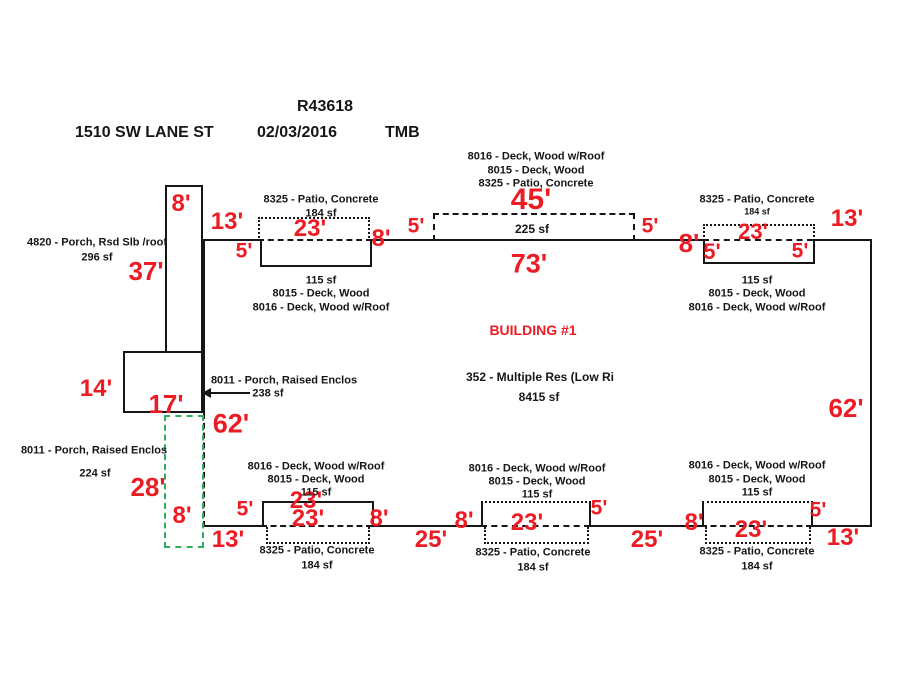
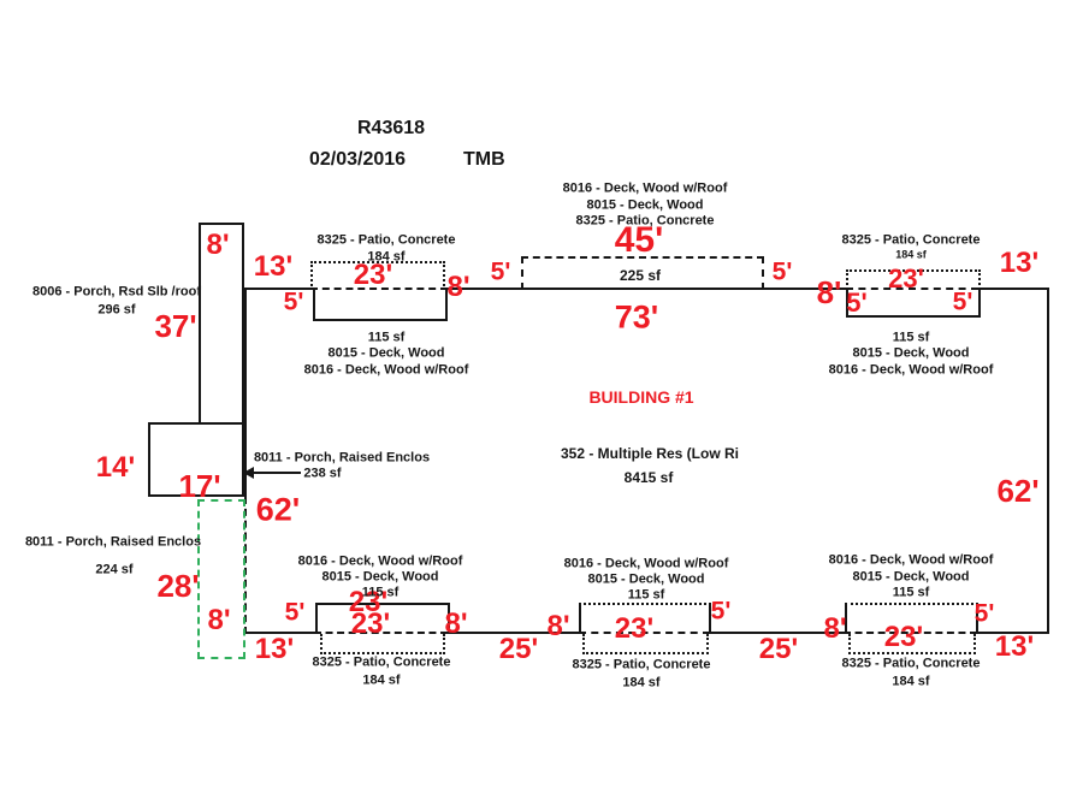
  R43618
- 1510 SW LANE ST
  02/03/2016
  TMB
  8'
  13'
  5'
  37'
  23'
  8'
  5'
  45'
  5'
  73'
  8'
  5'
  23'
  5'
  13'
  14'
  17'
  62'
  62'
  28'
  8'
  13'
  5'
  23'
  23'
  8'
  25'
  8'
  23'
  5'
  25'
  8'
  23'
  5'
  13'
  BUILDING #1
- 4820 - Porch, Rsd Slb /roof
+ 8006 - Porch, Rsd Slb /roof
  296 sf
  8325 - Patio, Concrete
  184 sf
  8016 - Deck, Wood w/Roof
  8015 - Deck, Wood
  8325 - Patio, Concrete
  225 sf
  8325 - Patio, Concrete
  184 sf
  115 sf
  8015 - Deck, Wood
  8016 - Deck, Wood w/Roof
  115 sf
  8015 - Deck, Wood
  8016 - Deck, Wood w/Roof
  352 - Multiple Res (Low Ri
  8415 sf
  8011 - Porch, Raised Enclos
  238 sf
  8011 - Porch, Raised Enclos
  224 sf
  8016 - Deck, Wood w/Roof
  8015 - Deck, Wood
  115 sf
  8325 - Patio, Concrete
  184 sf
  8016 - Deck, Wood w/Roof
  8015 - Deck, Wood
  115 sf
  8325 - Patio, Concrete
  184 sf
  8016 - Deck, Wood w/Roof
  8015 - Deck, Wood
  115 sf
  8325 - Patio, Concrete
  184 sf
